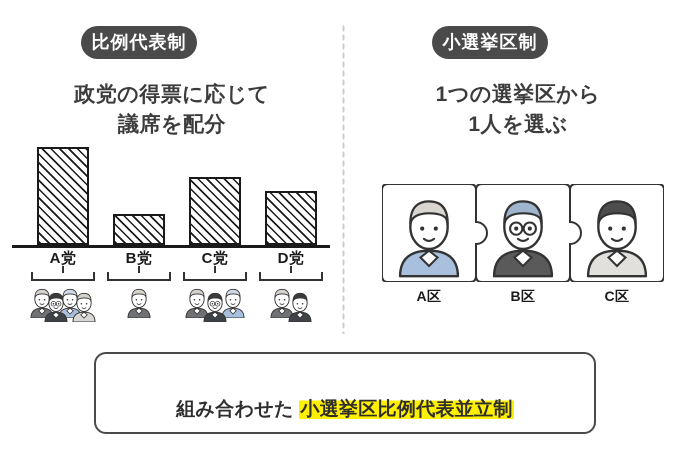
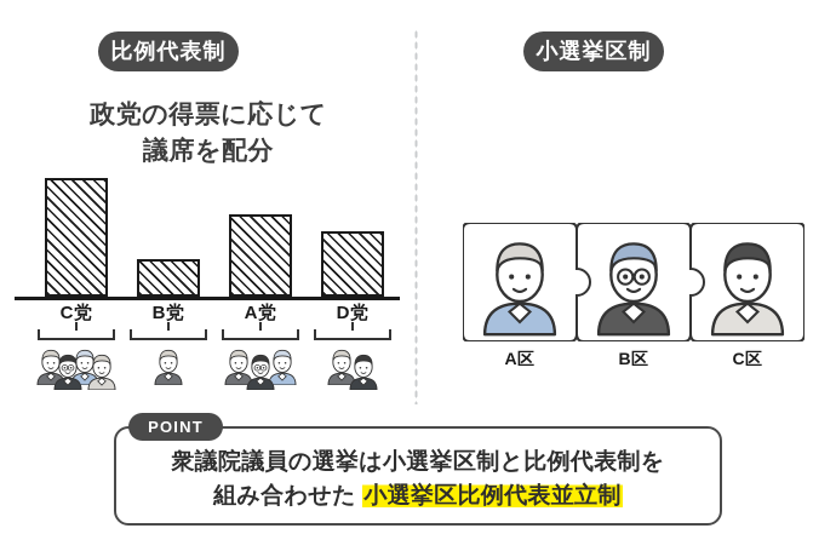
  比例代表制
  政党の得票に応じて
  議席を配分
- A党
+ C党
  B党
- C党
+ A党
  D党
  小選挙区制
- 1つの選挙区から
- 1人を選ぶ
  A区
  B区
  C区
+ POINT
+ 衆議院議員の選挙は小選挙区制と比例代表制を
  組み合わせた 小選挙区比例代表並立制
